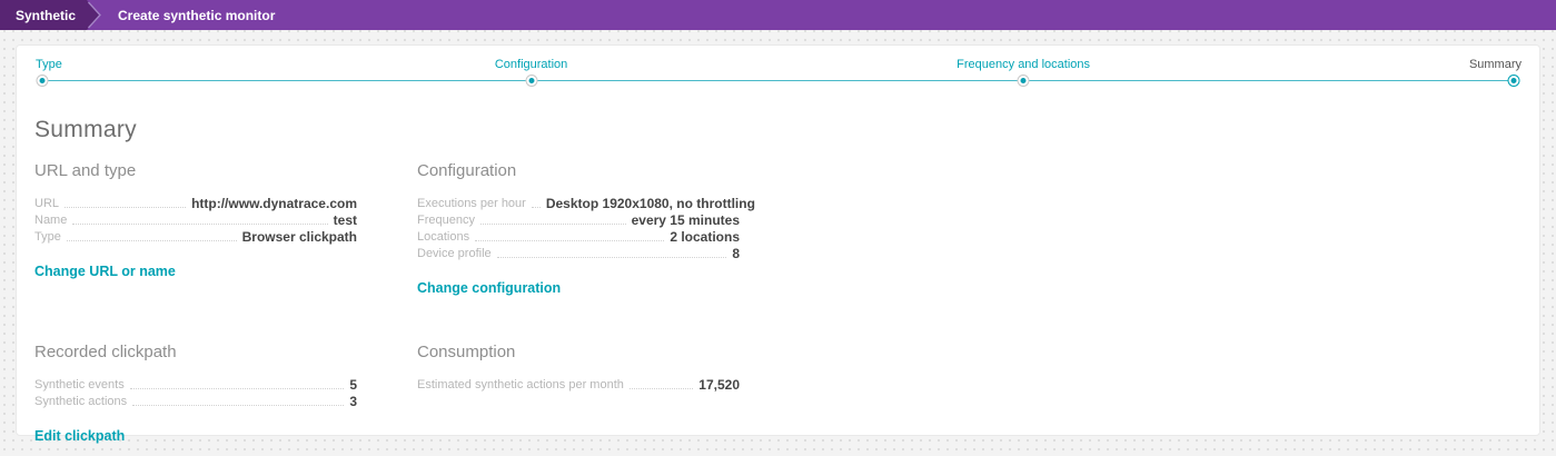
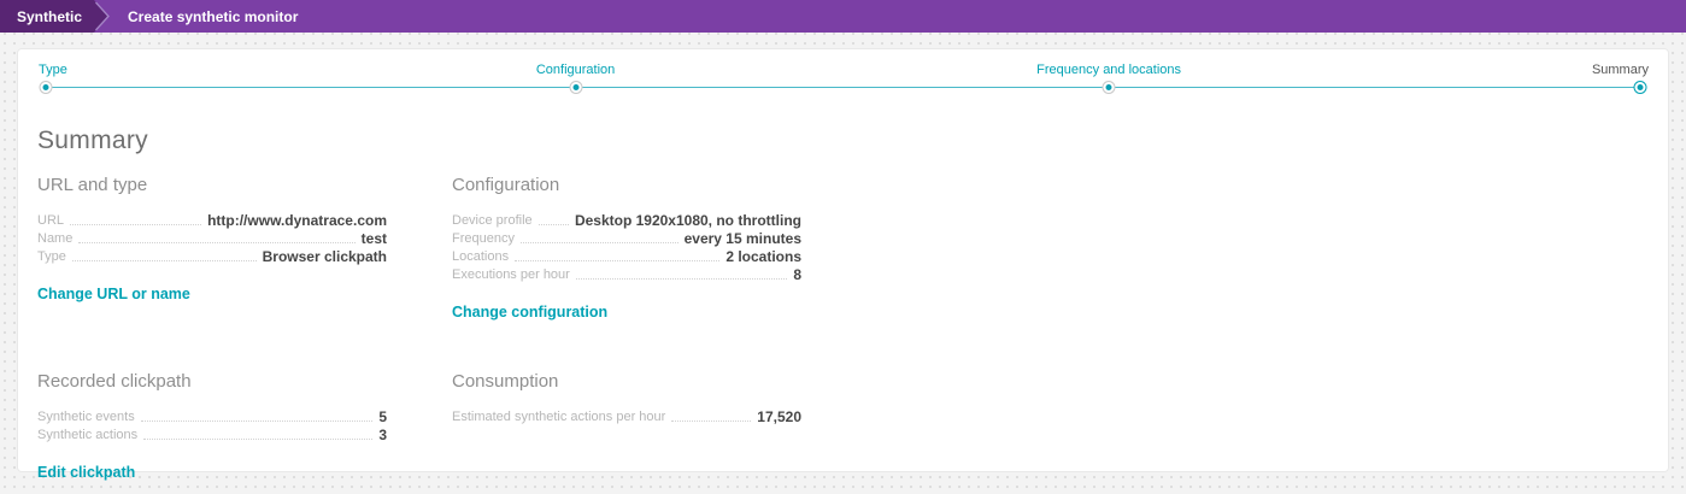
  Synthetic
  Create synthetic monitor
  Type
  Configuration
  Frequency and locations
  Summary
  Summary
  URL and type
  URL
  http://www.dynatrace.com
  Name
  test
  Type
  Browser clickpath
  Change URL or name
  Configuration
- Executions per hour
+ Device profile
  Desktop 1920x1080, no throttling
  Frequency
  every 15 minutes
  Locations
  2 locations
- Device profile
+ Executions per hour
  8
  Change configuration
  Recorded clickpath
  Synthetic events
  5
  Synthetic actions
  3
  Edit clickpath
  Consumption
- Estimated synthetic actions per month
+ Estimated synthetic actions per hour
  17,520
